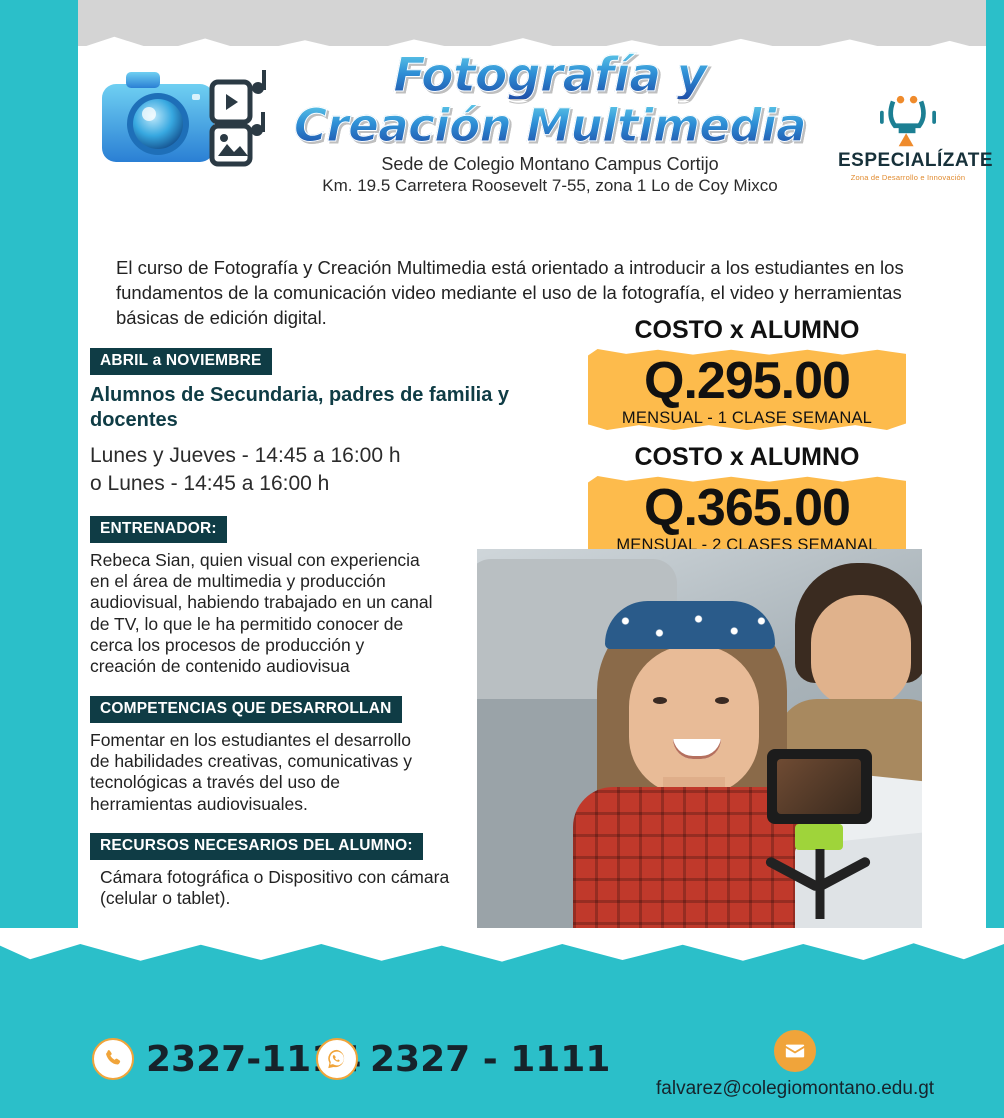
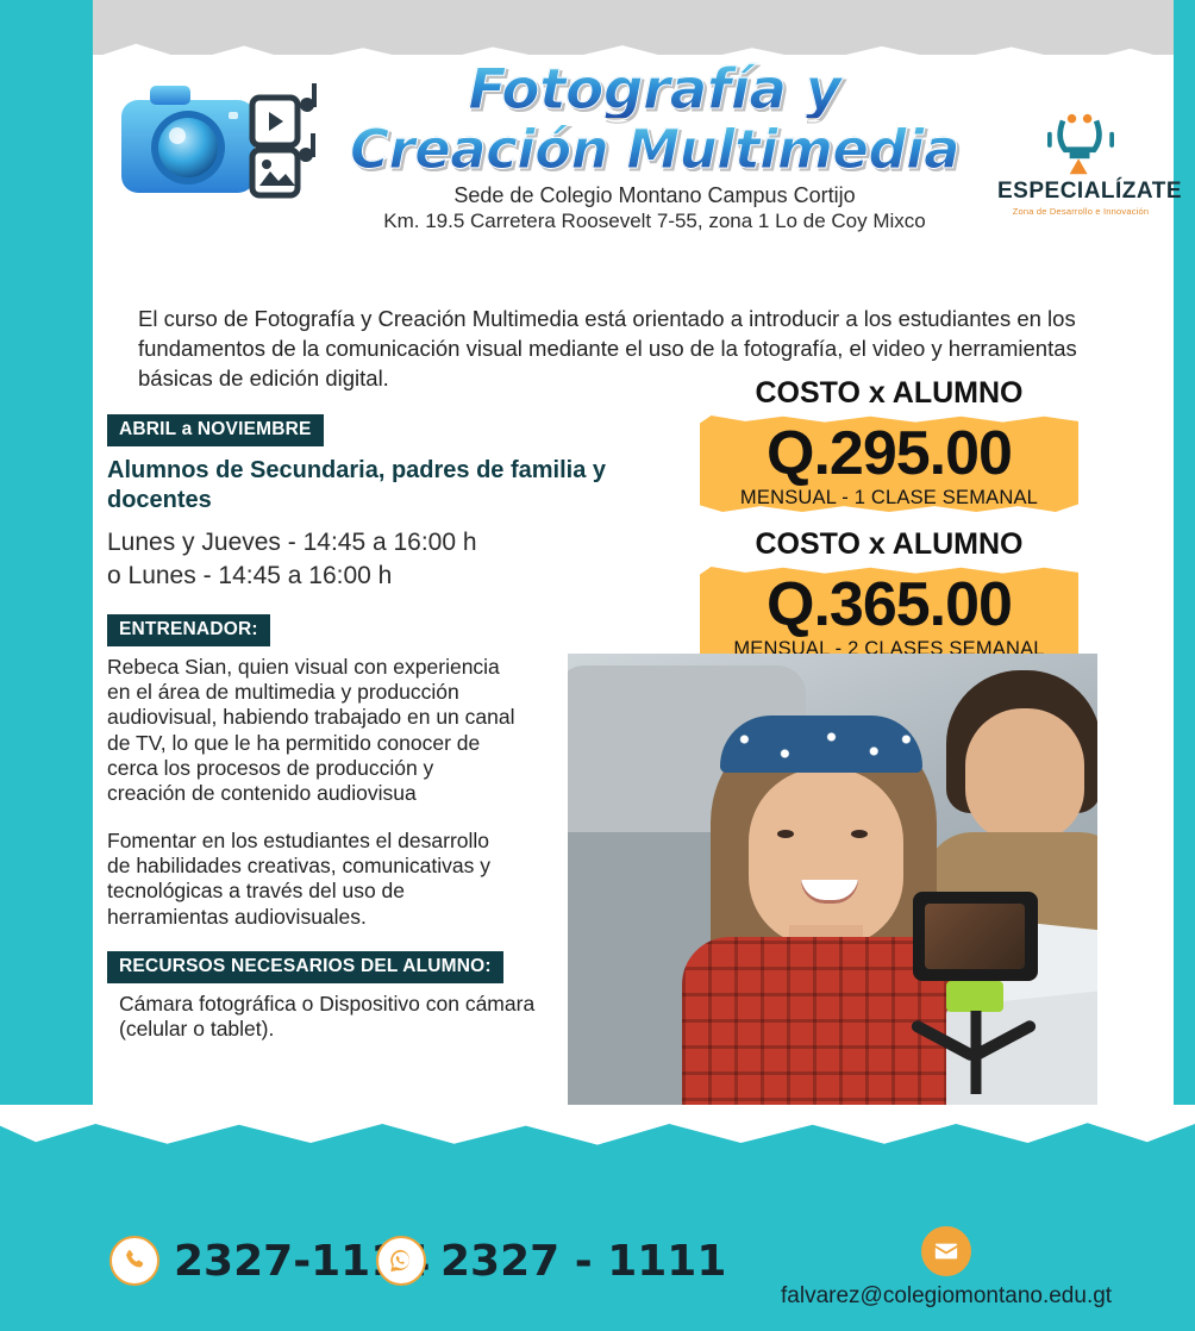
  Fotografía y
  Creación Multimedia
  Sede de Colegio Montano Campus Cortijo
  Km. 19.5 Carretera Roosevelt 7-55, zona 1 Lo de Coy Mixco
  ESPECIALÍZATE
  Zona de Desarrollo e Innovación
- El curso de Fotografía y Creación Multimedia está orientado a introducir a los estudiantes en los fundamentos de la comunicación video mediante el uso de la fotografía, el video y herramientas básicas de edición digital.
+ El curso de Fotografía y Creación Multimedia está orientado a introducir a los estudiantes en los fundamentos de la comunicación visual mediante el uso de la fotografía, el video y herramientas básicas de edición digital.
  ABRIL a NOVIEMBRE
  Alumnos de Secundaria, padres de familia y docentes
  Lunes y Jueves - 14:45 a 16:00 h
  o Lunes - 14:45 a 16:00 h
  ENTRENADOR:
  Rebeca Sian, quien visual con experiencia en el área de multimedia y producción audiovisual, habiendo trabajado en un canal de TV, lo que le ha permitido conocer de cerca los procesos de producción y creación de contenido audiovisua
- COMPETENCIAS QUE DESARROLLAN
  Fomentar en los estudiantes el desarrollo de habilidades creativas, comunicativas y tecnológicas a través del uso de herramientas audiovisuales.
  RECURSOS NECESARIOS DEL ALUMNO:
  Cámara fotográfica o Dispositivo con cámara (celular o tablet).
  COSTO x ALUMNO
  Q.295.00
  MENSUAL - 1 CLASE SEMANAL
  COSTO x ALUMNO
  Q.365.00
  MENSUAL - 2 CLASES SEMANAL
  2327-11
  2327 - 1111
  falvarez@colegiomontano.edu.gt
